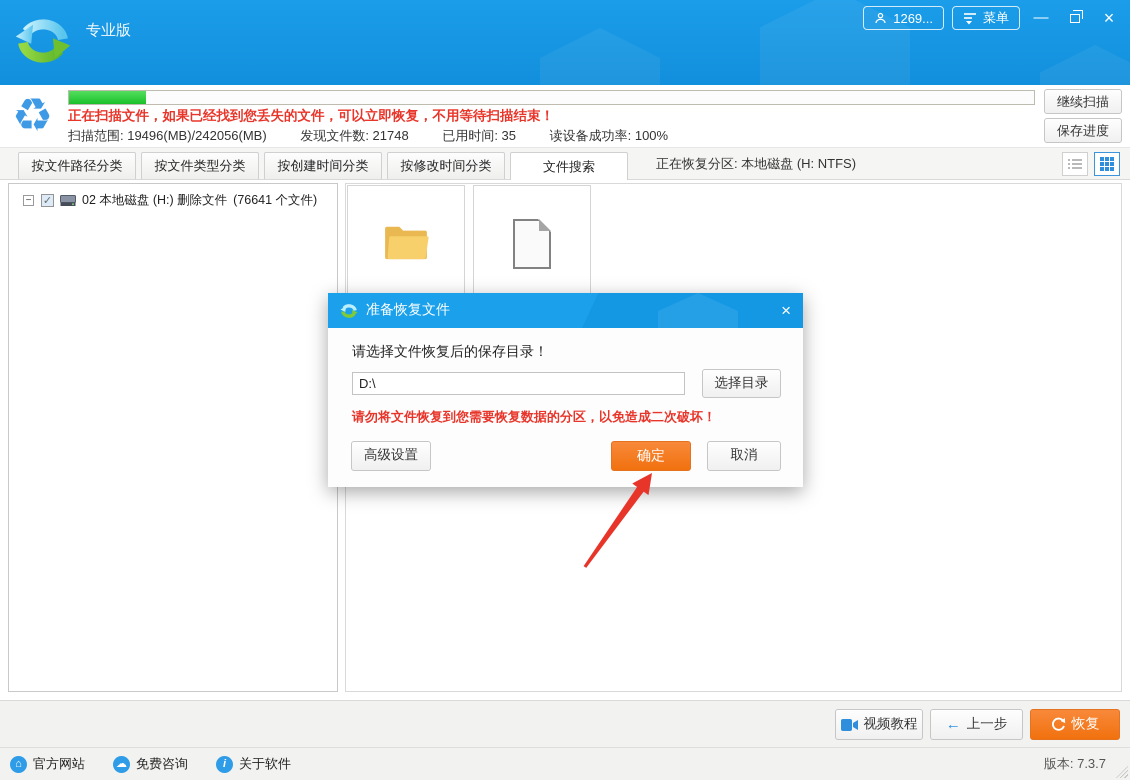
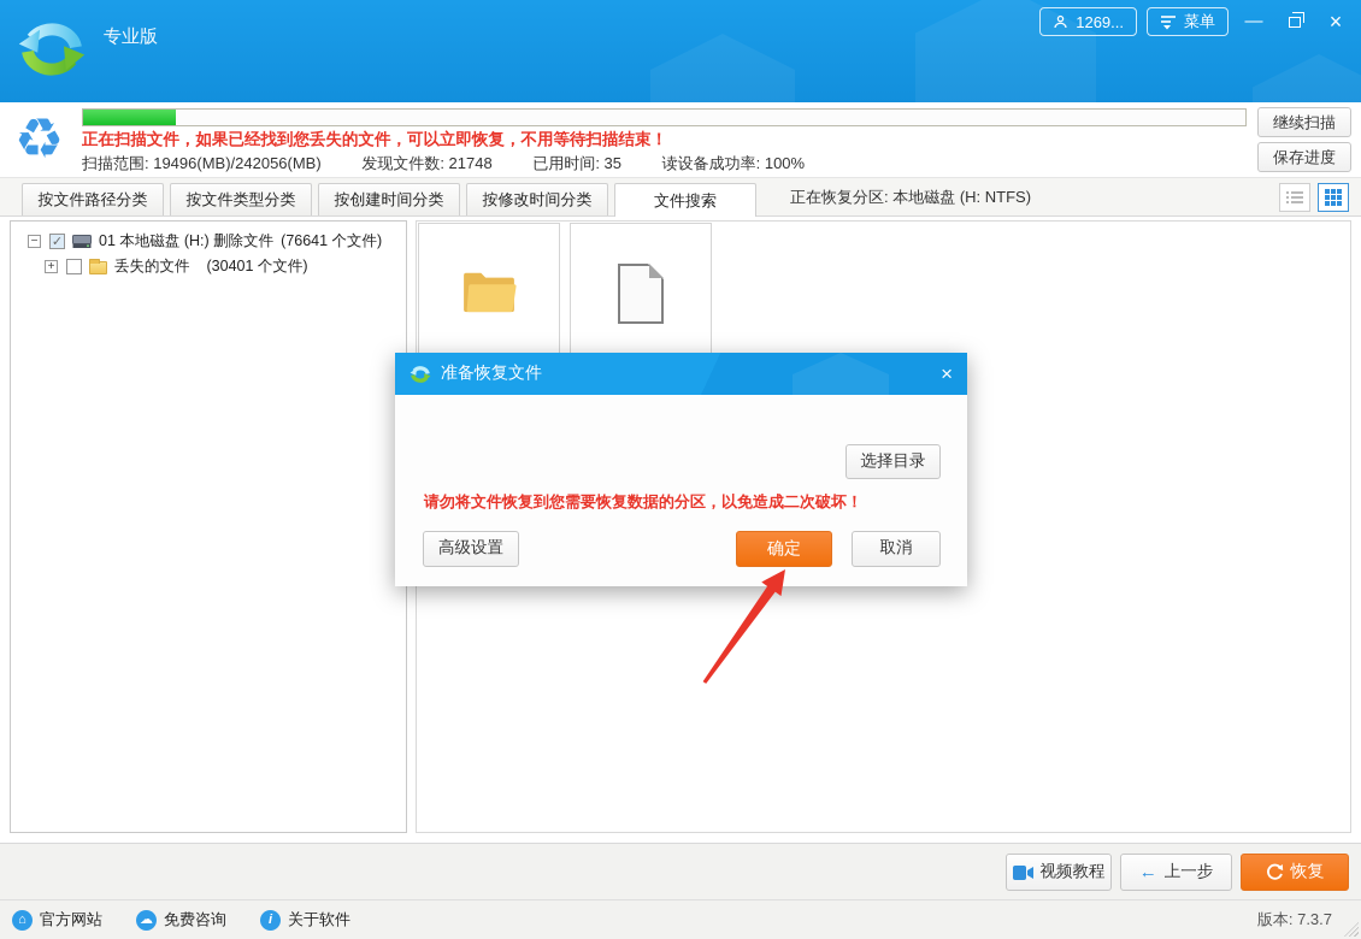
  专业版
  1269...
  菜单
  —
  ×
  ♻
  正在扫描文件，如果已经找到您丢失的文件，可以立即恢复，不用等待扫描结束！
  扫描范围: 19496(MB)/242056(MB) 发现文件数: 21748 已用时间: 35 读设备成功率: 100%
  继续扫描
  保存进度
  按文件路径分类
  按文件类型分类
  按创建时间分类
  按修改时间分类
  文件搜索
  正在恢复分区: 本地磁盘 (H: NTFS)
  −
  ✓
- 02 本地磁盘 (H:) 删除文件
+ 01 本地磁盘 (H:) 删除文件
  (76641 个文件)
+ +
+ 丢失的文件
+ (30401 个文件)
  准备恢复文件
  ×
- 请选择文件恢复后的保存目录！
- D:\
  选择目录
  请勿将文件恢复到您需要恢复数据的分区，以免造成二次破坏！
  高级设置
  确定
  取消
  视频教程
  ←
  上一步
  恢复
  ⌂
  官方网站
  ☁
  免费咨询
  i
  关于软件
  版本: 7.3.7
